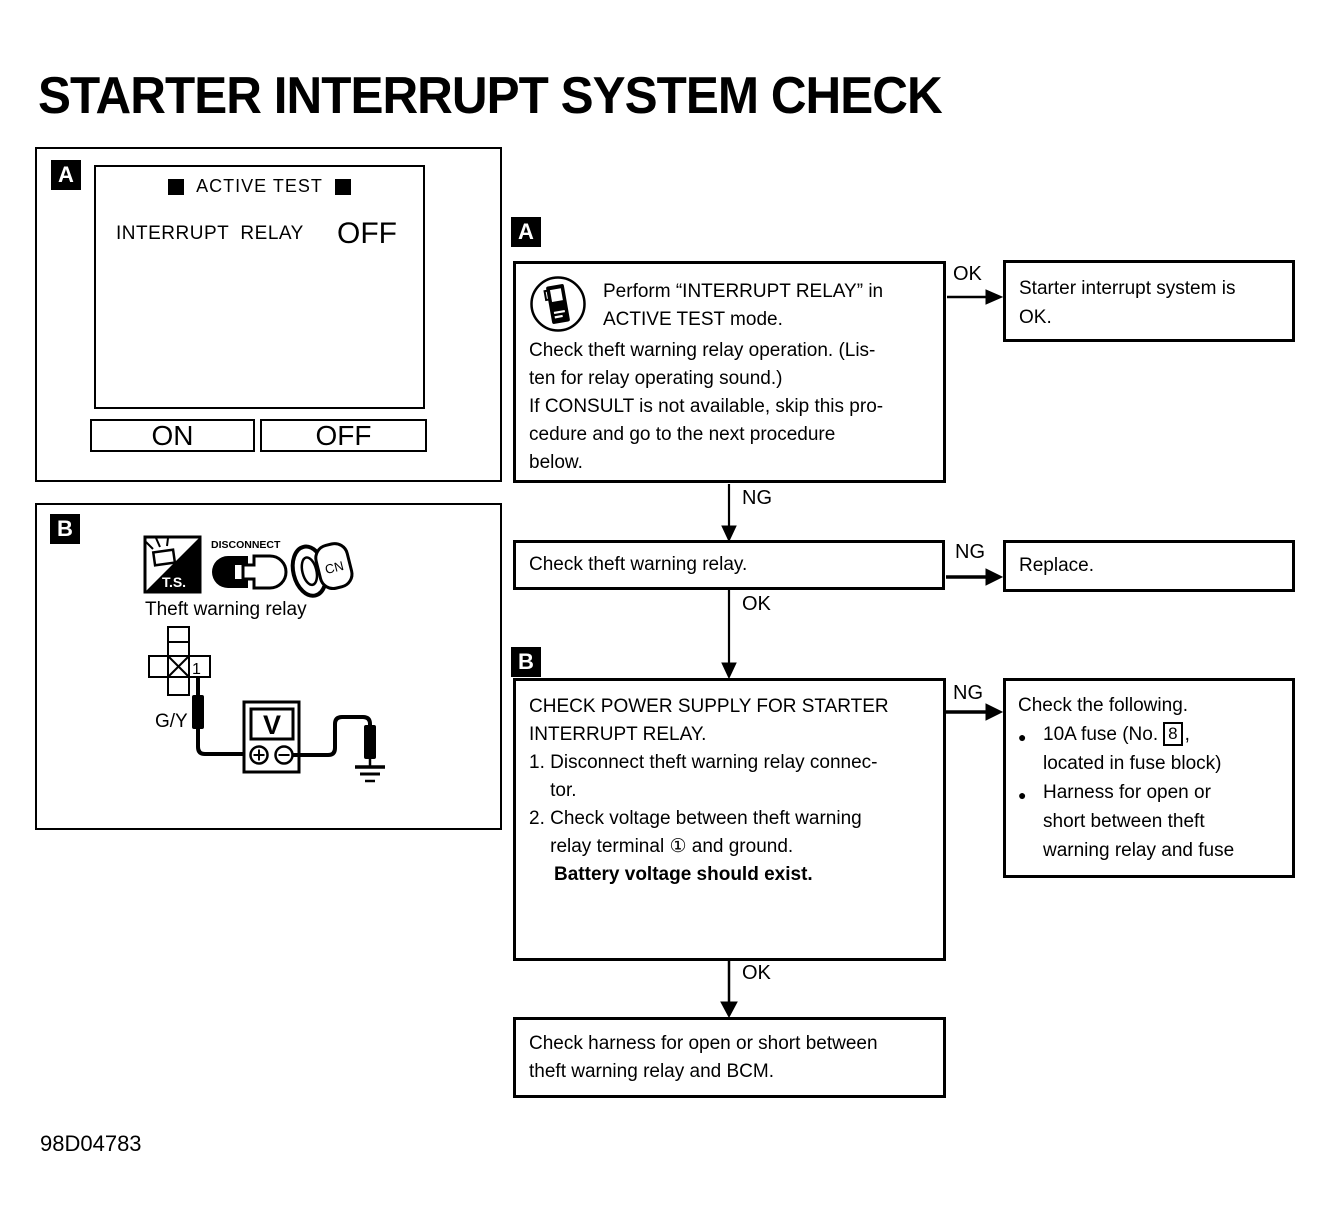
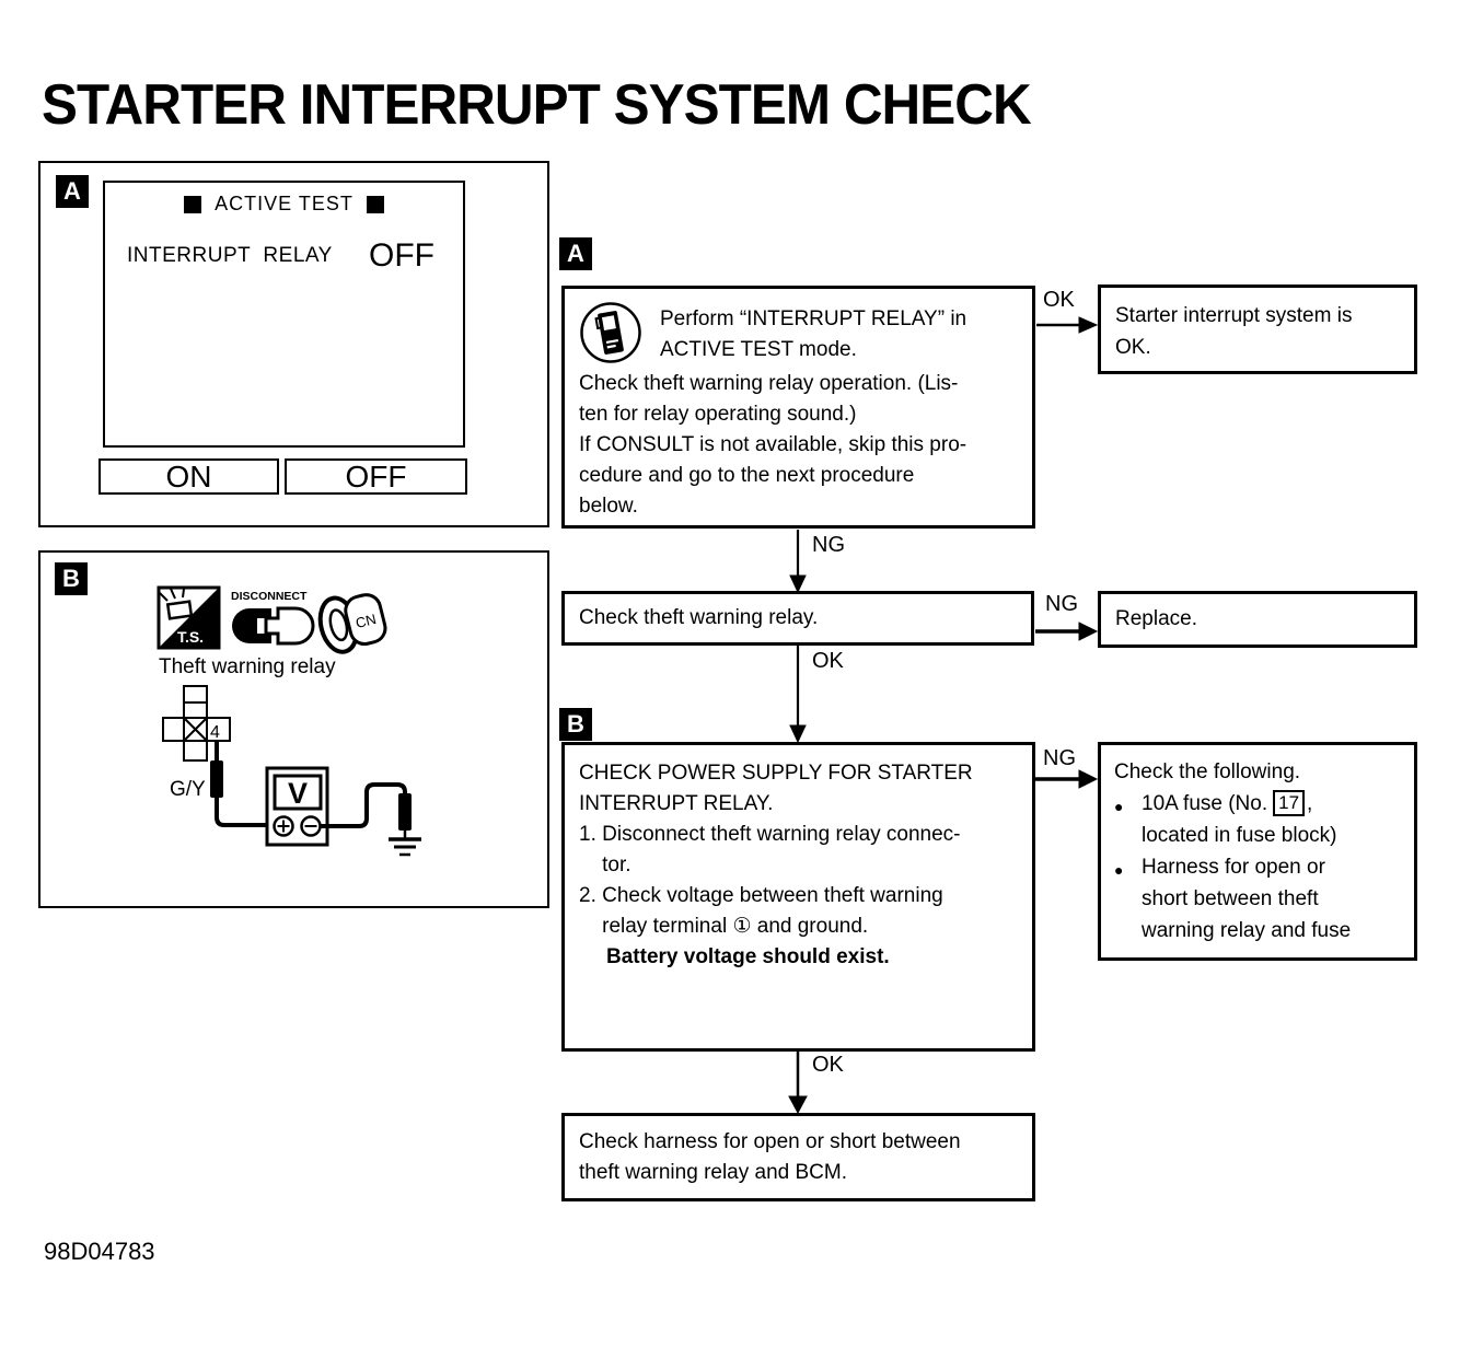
  STARTER INTERRUPT SYSTEM CHECK
  A
  ACTIVE TEST
  INTERRUPT RELAY
  OFF
  ON
  OFF
  B
  T.S.
  DISCONNECT
  Theft warning relay
- 1
+ 4
  G/Y
  V
  A
  Perform “INTERRUPT RELAY” in
  ACTIVE TEST mode.
  Check theft warning relay operation. (Lis-
  ten for relay operating sound.)
  If CONSULT is not available, skip this pro-
  cedure and go to the next procedure
  below.
  OK
  Starter interrupt system is
  OK.
  NG
  Check theft warning relay.
  NG
  Replace.
  OK
  B
  CHECK POWER SUPPLY FOR STARTER
  INTERRUPT RELAY.
  1. Disconnect theft warning relay connec-
  tor.
  2. Check voltage between theft warning
  relay terminal ① and ground.
  Battery voltage should exist.
  NG
  Check the following.
  ●
- 10A fuse (No. 8 ,
+ 10A fuse (No. 17 ,
  located in fuse block)
  ●
  Harness for open or
  short between theft
  warning relay and fuse
  OK
  Check harness for open or short between
  theft warning relay and BCM.
  98D04783
